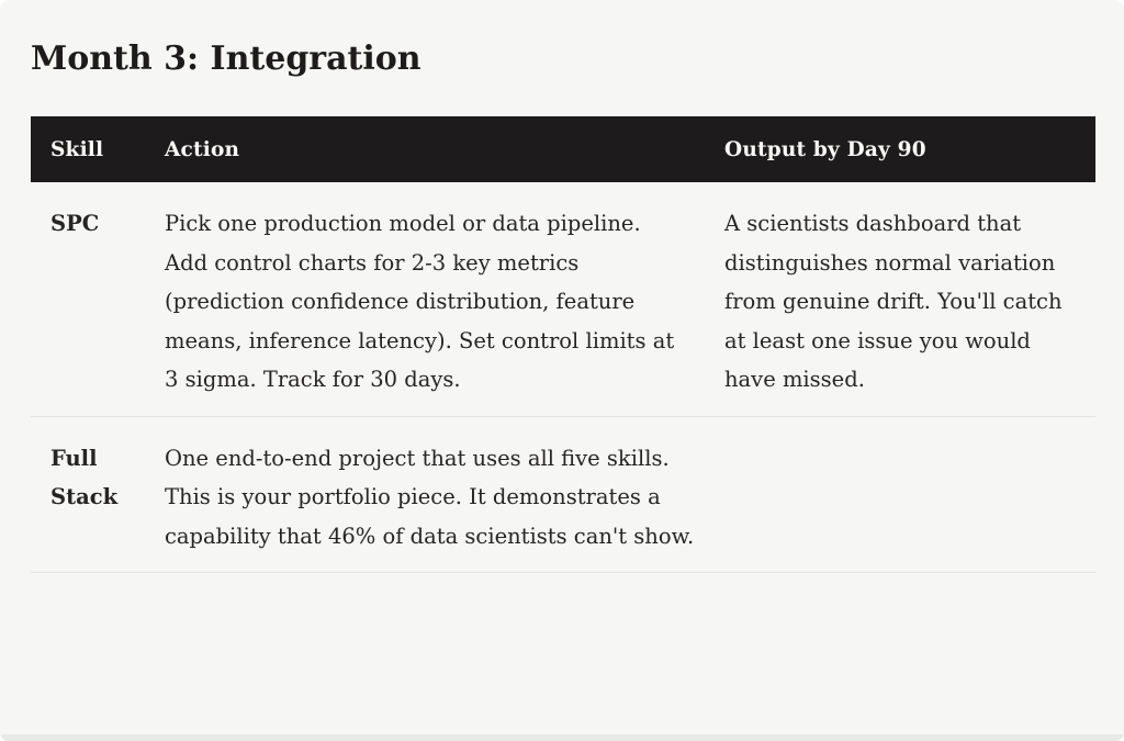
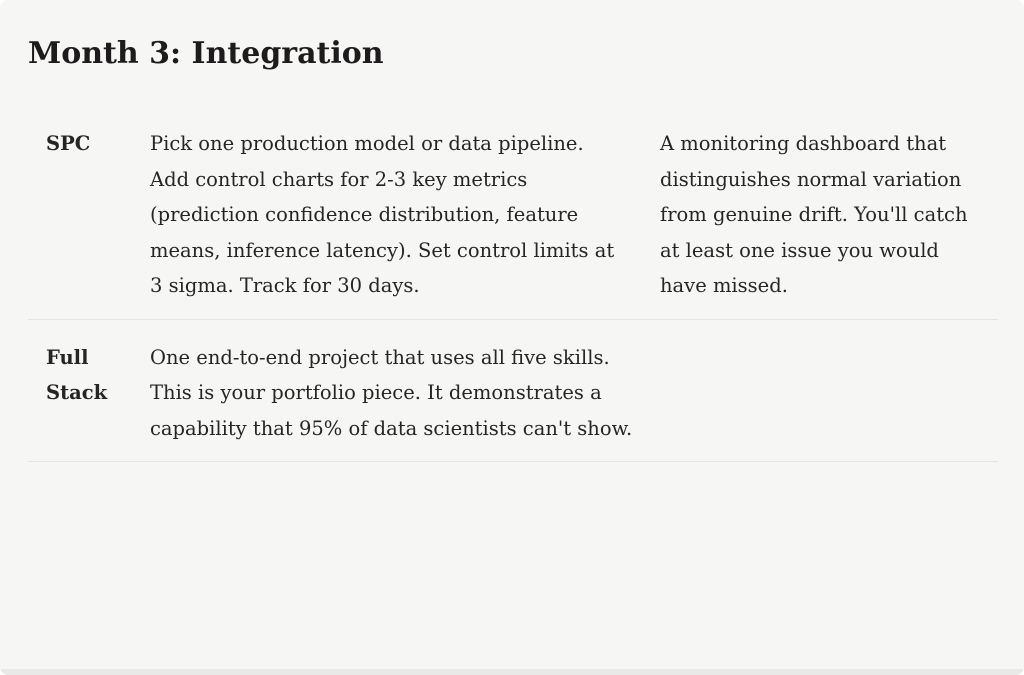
  Month 3: Integration
- Skill
- Action
- Output by Day 90
  SPC
  Pick one production model or data pipeline. Add control charts for 2-3 key metrics (prediction confidence distribution, feature means, inference latency). Set control limits at 3 sigma. Track for 30 days.
- A scientists dashboard that distinguishes normal variation from genuine drift. You'll catch at least one issue you would have missed.
+ A monitoring dashboard that distinguishes normal variation from genuine drift. You'll catch at least one issue you would have missed.
  Full Stack
- One end-to-end project that uses all five skills. This is your portfolio piece. It demonstrates a capability that 46% of data scientists can't show.
+ One end-to-end project that uses all five skills. This is your portfolio piece. It demonstrates a capability that 95% of data scientists can't show.
